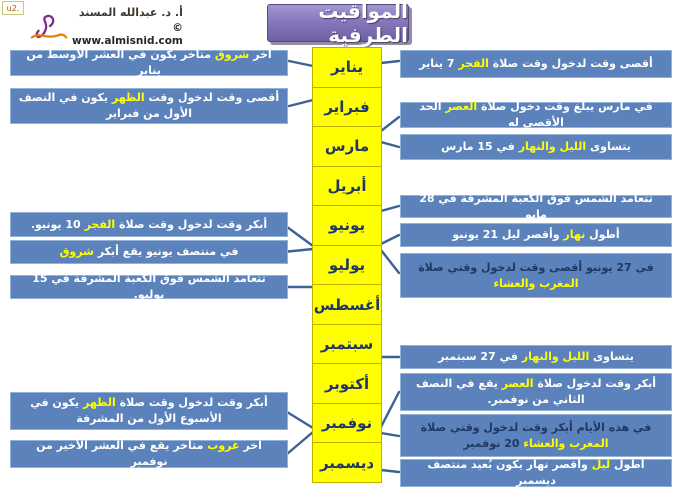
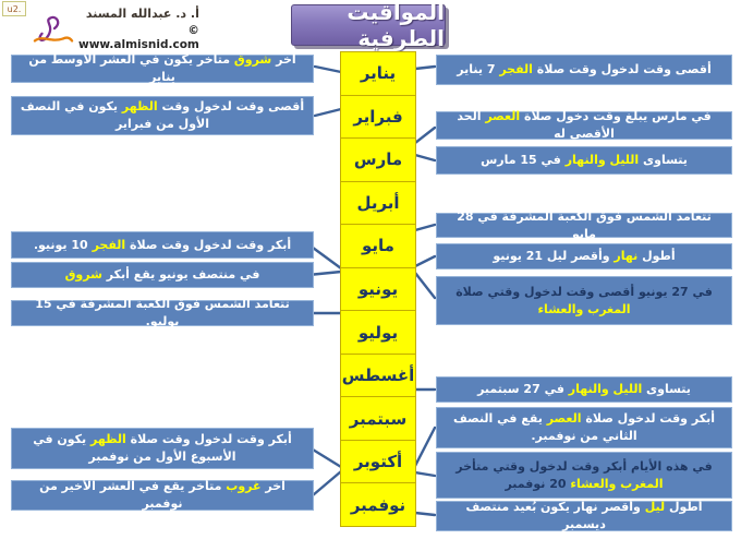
  u2.
  أ. د. عبدالله المسند
  © www.almisnid.com
  المواقيت الطرفية
  يناير
  فبراير
  مارس
  أبريل
+ مايو
  يونيو
  يوليو
  أغسطس
  سبتمبر
  أكتوبر
  نوفمبر
- ديسمبر
  آخر شروق متأخر يكون في العشر الأوسط من يناير
  أقصى وقت لدخول وقت الظهر يكون في النصف الأول من فبراير
  أبكر وقت لدخول وقت صلاة الفجر 10 يونيو.
  في منتصف يونيو يقع أبكر شروق
  تتعامد الشمس فوق الكعبة المشرفة في 15 يوليو.
- أبكر وقت لدخول وقت صلاة الظهر يكون في الأسبوع الأول من المشرفة
+ أبكر وقت لدخول وقت صلاة الظهر يكون في الأسبوع الأول من نوفمبر
  آخر غروب متأخر يقع في العشر الأخير من نوفمبر
  أقصى وقت لدخول وقت صلاة الفجر 7 يناير
  في مارس يبلغ وقت دخول صلاة العصر الحد الأقصى له
  يتساوى الليل والنهار في 15 مارس
  تتعامد الشمس فوق الكعبة المشرفة في 28 مايو
  أطول نهار وأقصر ليل 21 يونيو
  في 27 يونيو أقصى وقت لدخول وقتي صلاة المغرب والعشاء
  يتساوى الليل والنهار في 27 سبتمبر
  أبكر وقت لدخول صلاة العصر يقع في النصف الثاني من نوفمبر.
- في هذه الأيام أبكر وقت لدخول وقتي صلاة المغرب والعشاء 20 نوفمبر
+ في هذه الأيام أبكر وقت لدخول وقتي متأخر المغرب والعشاء 20 نوفمبر
  أطول ليل وأقصر نهار يكون بُعيد منتصف ديسمبر
